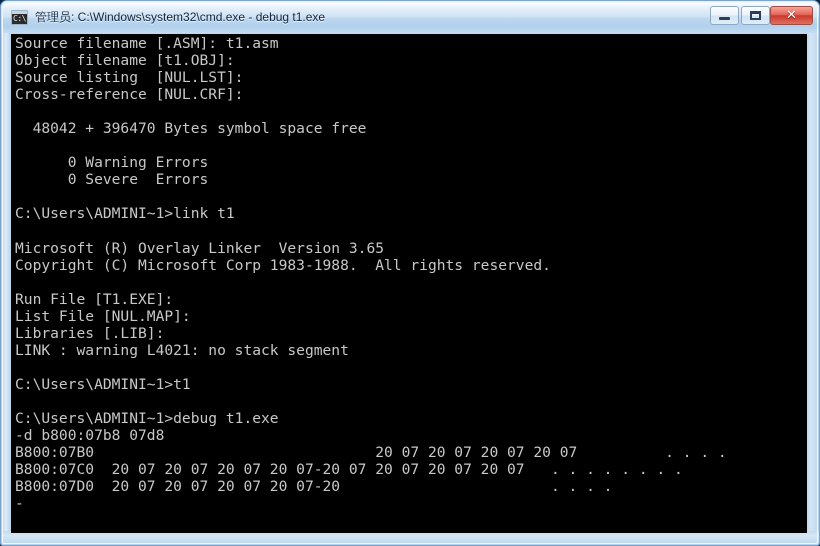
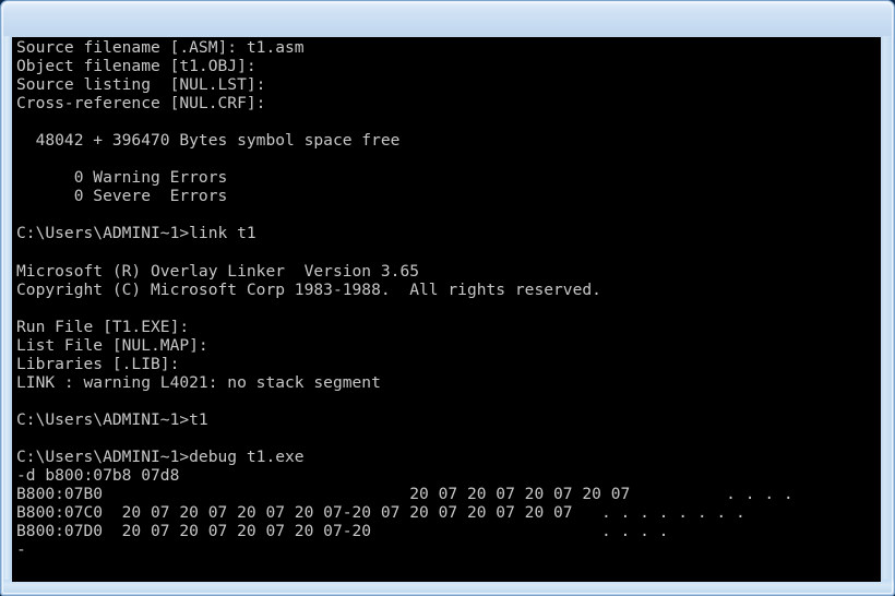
- C:\
- 管理员: C:\Windows\system32\cmd.exe - debug t1.exe
- ✕
  Source filename [.ASM]: t1.asm
  Object filename [t1.OBJ]:
  Source listing [NUL.LST]:
  Cross-reference [NUL.CRF]:
  48042 + 396470 Bytes symbol space free
  0 Warning Errors
  0 Severe Errors
  C:\Users\ADMINI~1>link t1
  Microsoft (R) Overlay Linker Version 3.65
  Copyright (C) Microsoft Corp 1983-1988. All rights reserved.
  Run File [T1.EXE]:
  List File [NUL.MAP]:
  Libraries [.LIB]:
  LINK : warning L4021: no stack segment
  C:\Users\ADMINI~1>t1
  C:\Users\ADMINI~1>debug t1.exe
  -d b800:07b8 07d8
  B800:07B0 20 07 20 07 20 07 20 07 . . . .
  B800:07C0 20 07 20 07 20 07 20 07-20 07 20 07 20 07 20 07 . . . . . . . .
  B800:07D0 20 07 20 07 20 07 20 07-20 . . . .
  -
